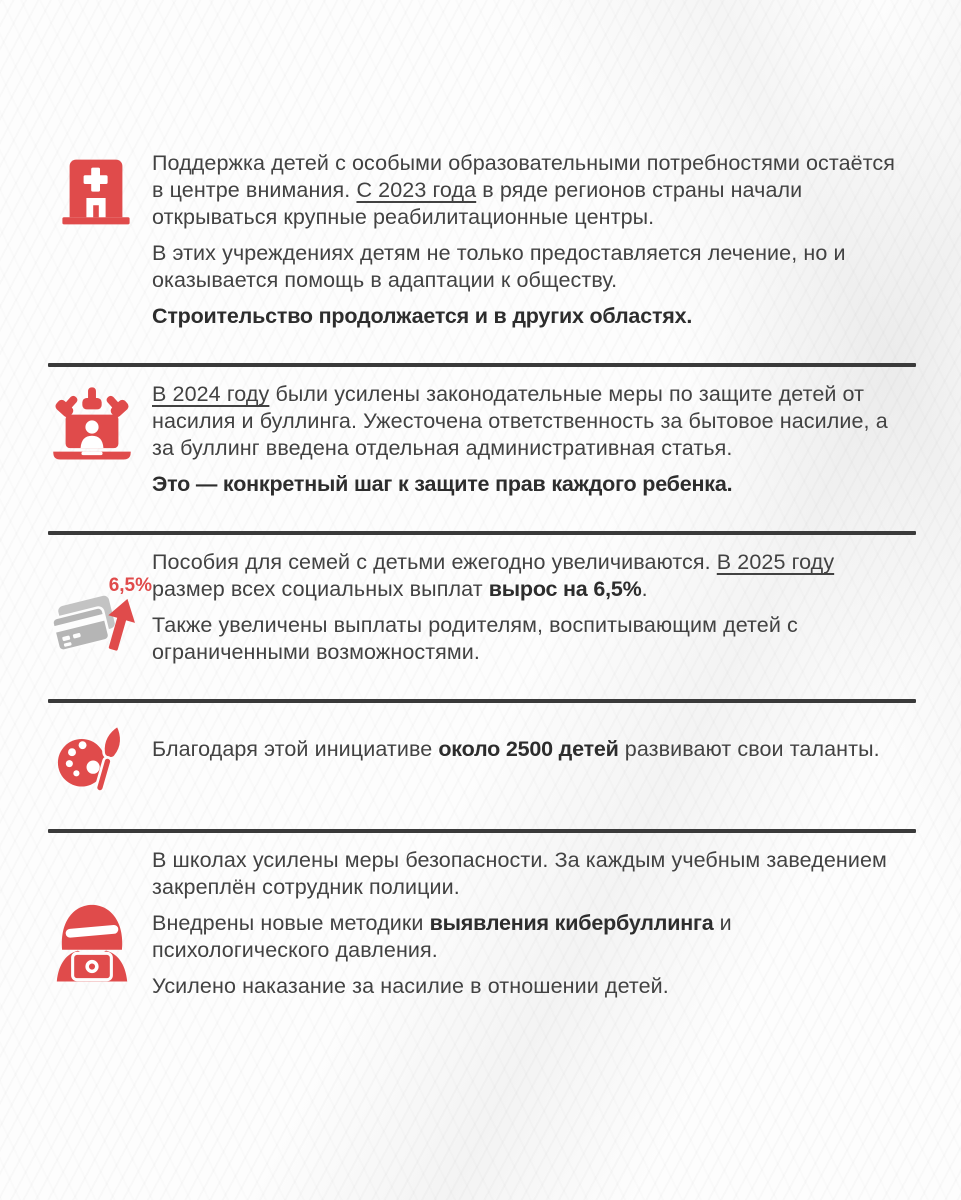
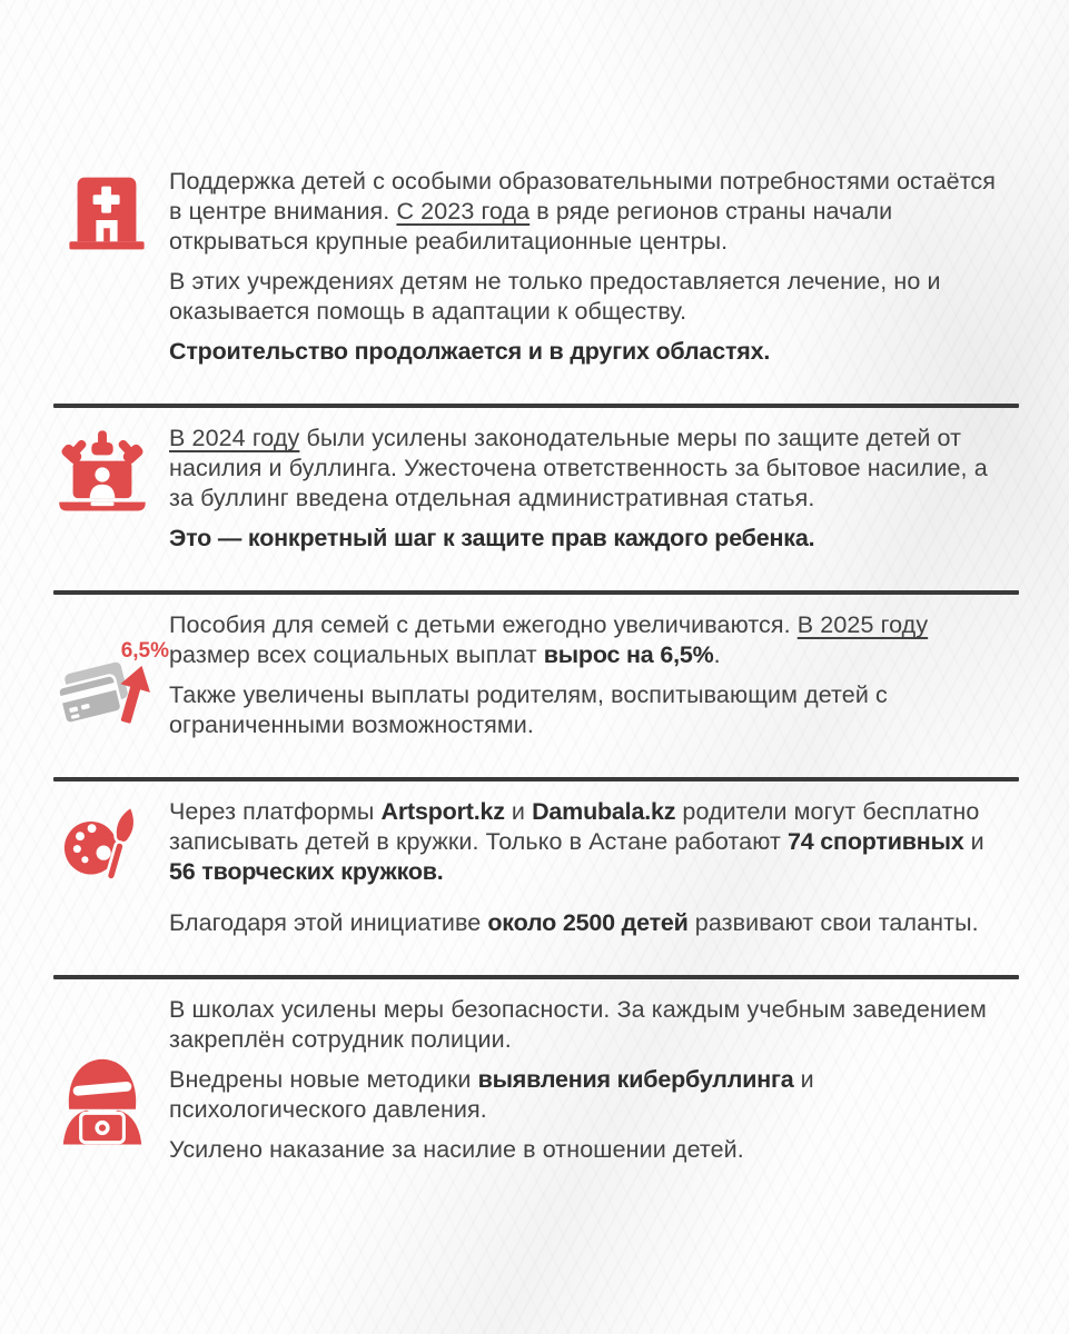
  Поддержка детей с особыми образовательными потребностями остаётся в центре внимания. С 2023 года в ряде регионов страны начали открываться крупные реабилитационные центры.
  В этих учреждениях детям не только предоставляется лечение, но и оказывается помощь в адаптации к обществу.
  Строительство продолжается и в других областях.
  В 2024 году были усилены законодательные меры по защите детей от насилия и буллинга. Ужесточена ответственность за бытовое насилие, а за буллинг введена отдельная административная статья.
  Это — конкретный шаг к защите прав каждого ребенка.
  6,5%
  Пособия для семей с детьми ежегодно увеличиваются. В 2025 году размер всех социальных выплат вырос на 6,5%.
  Также увеличены выплаты родителям, воспитывающим детей с ограниченными возможностями.
+ Через платформы Artsport.kz и Damubala.kz родители могут бесплатно записывать детей в кружки. Только в Астане работают 74 спортивных и 56 творческих кружков.
  Благодаря этой инициативе около 2500 детей развивают свои таланты.
  В школах усилены меры безопасности. За каждым учебным заведением закреплён сотрудник полиции.
  Внедрены новые методики выявления кибербуллинга и психологического давления.
  Усилено наказание за насилие в отношении детей.
